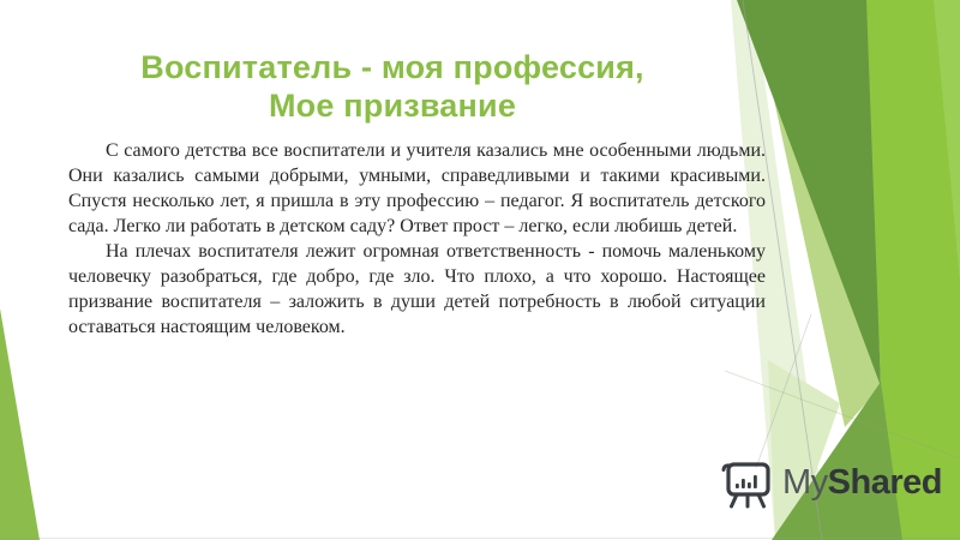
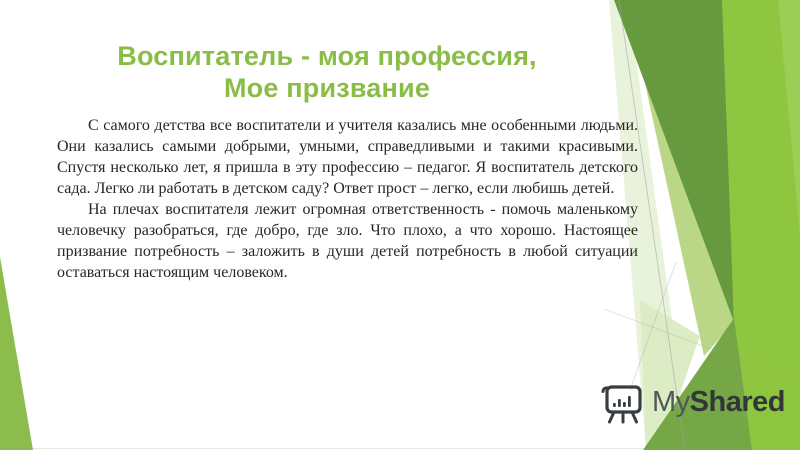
  Воспитатель - моя профессия,
  Мое призвание
  С самого детства все воспитатели и учителя казались мне особенными людьми. Они казались самыми добрыми, умными, справедливыми и такими красивыми. Спустя несколько лет, я пришла в эту профессию – педагог. Я воспитатель детского сада. Легко ли работать в детском саду? Ответ прост – легко, если любишь детей.
- На плечах воспитателя лежит огромная ответственность - помочь маленькому человечку разобраться, где добро, где зло. Что плохо, а что хорошо. Настоящее призвание воспитателя – заложить в души детей потребность в любой ситуации оставаться настоящим человеком.
+ На плечах воспитателя лежит огромная ответственность - помочь маленькому человечку разобраться, где добро, где зло. Что плохо, а что хорошо. Настоящее призвание потребность – заложить в души детей потребность в любой ситуации оставаться настоящим человеком.
  MyShared
